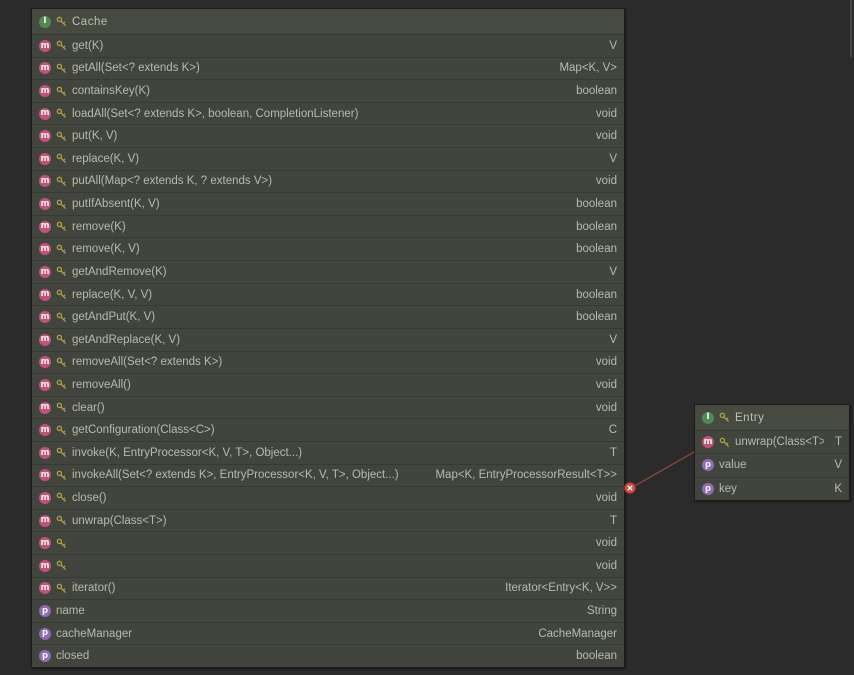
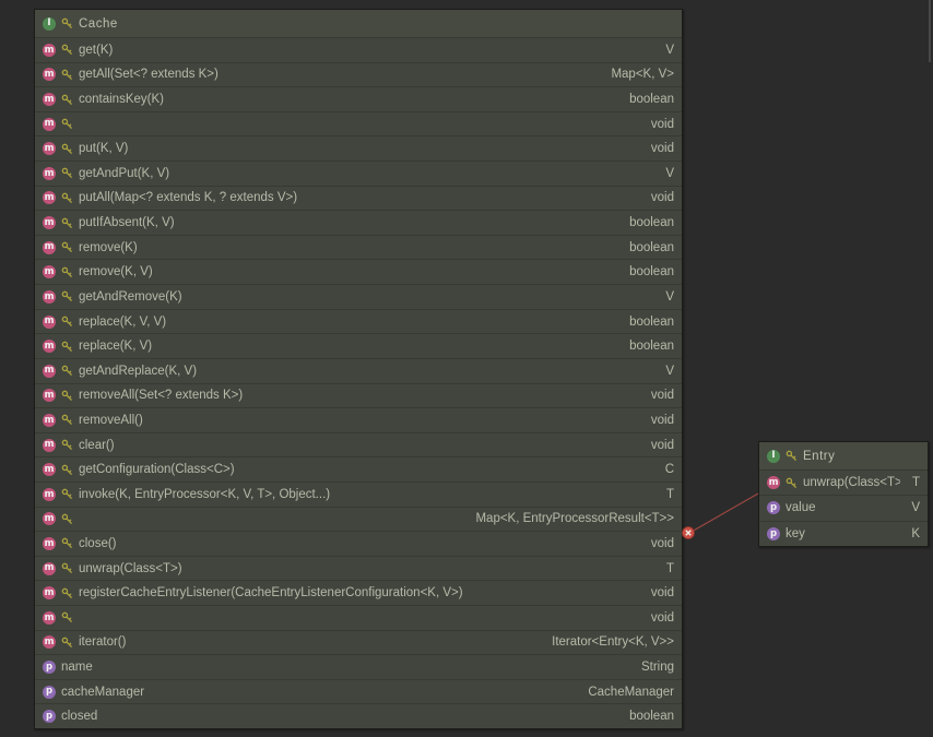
  I
  Cache
  m
  get(K)
  V
  m
  getAll(Set<? extends K>)
  Map<K, V>
  m
  containsKey(K)
  boolean
  m
- loadAll(Set<? extends K>, boolean, CompletionListener)
  void
  m
  put(K, V)
  void
  m
- replace(K, V)
+ getAndPut(K, V)
  V
  m
  putAll(Map<? extends K, ? extends V>)
  void
  m
  putIfAbsent(K, V)
  boolean
  m
  remove(K)
  boolean
  m
  remove(K, V)
  boolean
  m
  getAndRemove(K)
  V
  m
  replace(K, V, V)
  boolean
  m
- getAndPut(K, V)
+ replace(K, V)
  boolean
  m
  getAndReplace(K, V)
  V
  m
  removeAll(Set<? extends K>)
  void
  m
  removeAll()
  void
  m
  clear()
  void
  m
  getConfiguration(Class<C>)
  C
  m
  invoke(K, EntryProcessor<K, V, T>, Object...)
  T
  m
- invokeAll(Set<? extends K>, EntryProcessor<K, V, T>, Object...)
  Map<K, EntryProcessorResult<T>>
  m
  close()
  void
  m
  unwrap(Class<T>)
  T
  m
+ registerCacheEntryListener(CacheEntryListenerConfiguration<K, V>)
  void
  m
  void
  m
  iterator()
  Iterator<Entry<K, V>>
  p
  name
  String
  p
  cacheManager
  CacheManager
  p
  closed
  boolean
  I
  Entry
  m
  unwrap(Class<T>
  T
  p
  value
  V
  p
  key
  K
